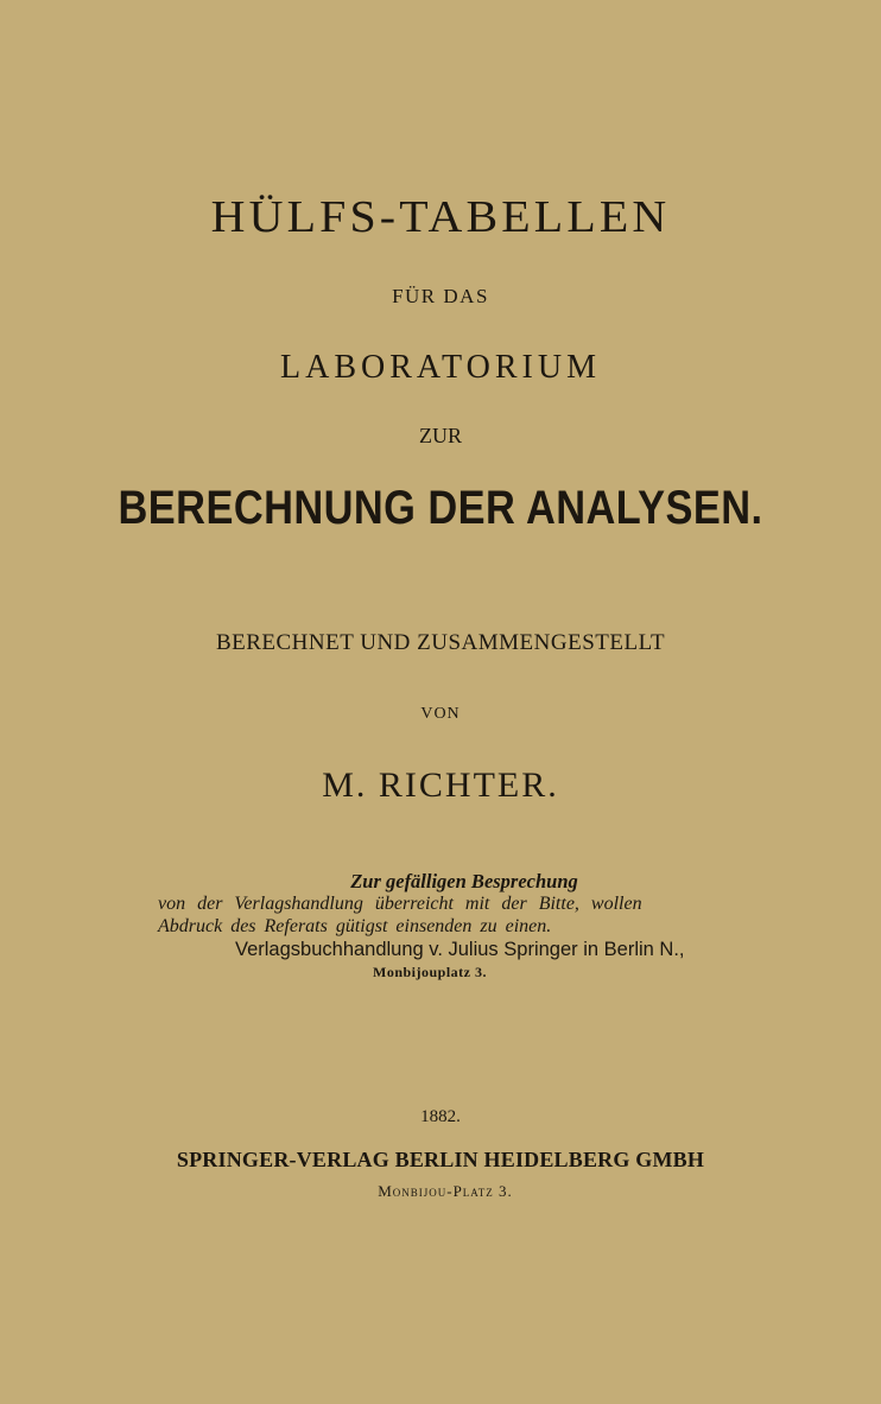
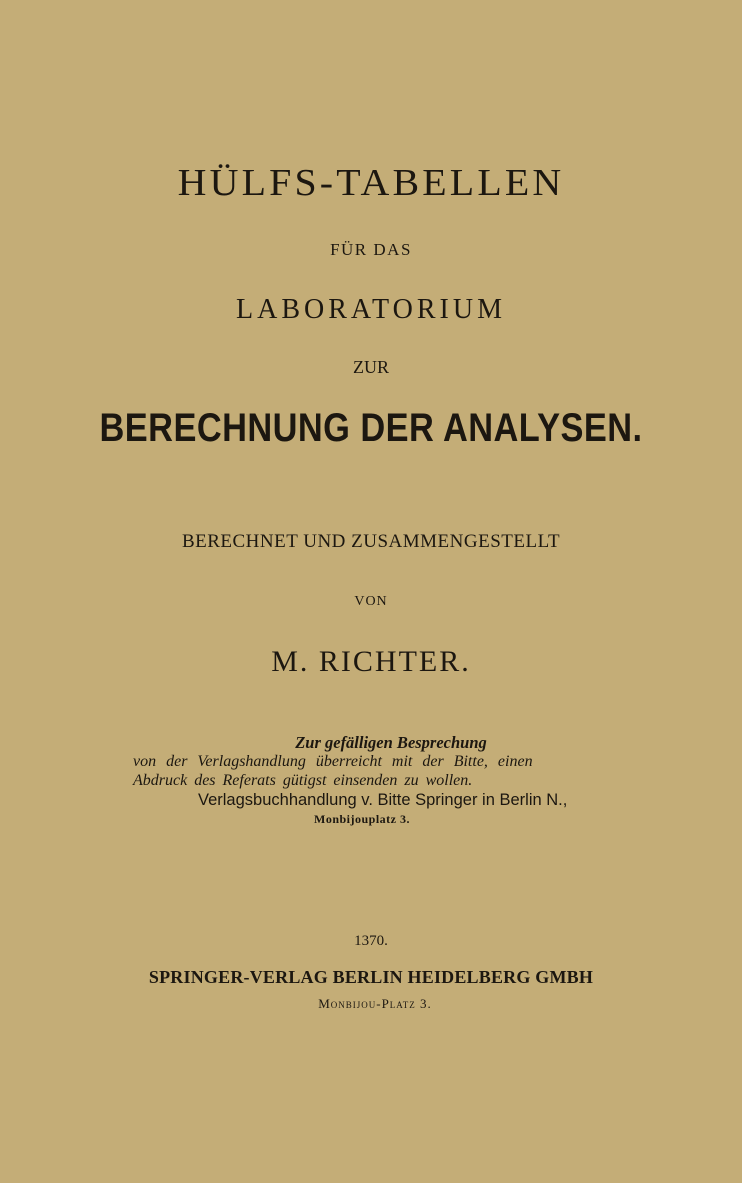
  HÜLFS-TABELLEN
  FÜR DAS
  LABORATORIUM
  ZUR
  BERECHNUNG DER ANALYSEN.
  BERECHNET UND ZUSAMMENGESTELLT
  VON
  M. RICHTER.
  Zur gefälligen Besprechung
- von der Verlagshandlung überreicht mit der Bitte, wollen
+ von der Verlagshandlung überreicht mit der Bitte, einen
- Abdruck des Referats gütigst einsenden zu einen.
+ Abdruck des Referats gütigst einsenden zu wollen.
- Verlagsbuchhandlung v. Julius Springer in Berlin N.,
+ Verlagsbuchhandlung v. Bitte Springer in Berlin N.,
  Monbijouplatz 3.
- 1882.
+ 1370.
  SPRINGER-VERLAG BERLIN HEIDELBERG GMBH
  Monbijou-Platz 3.
